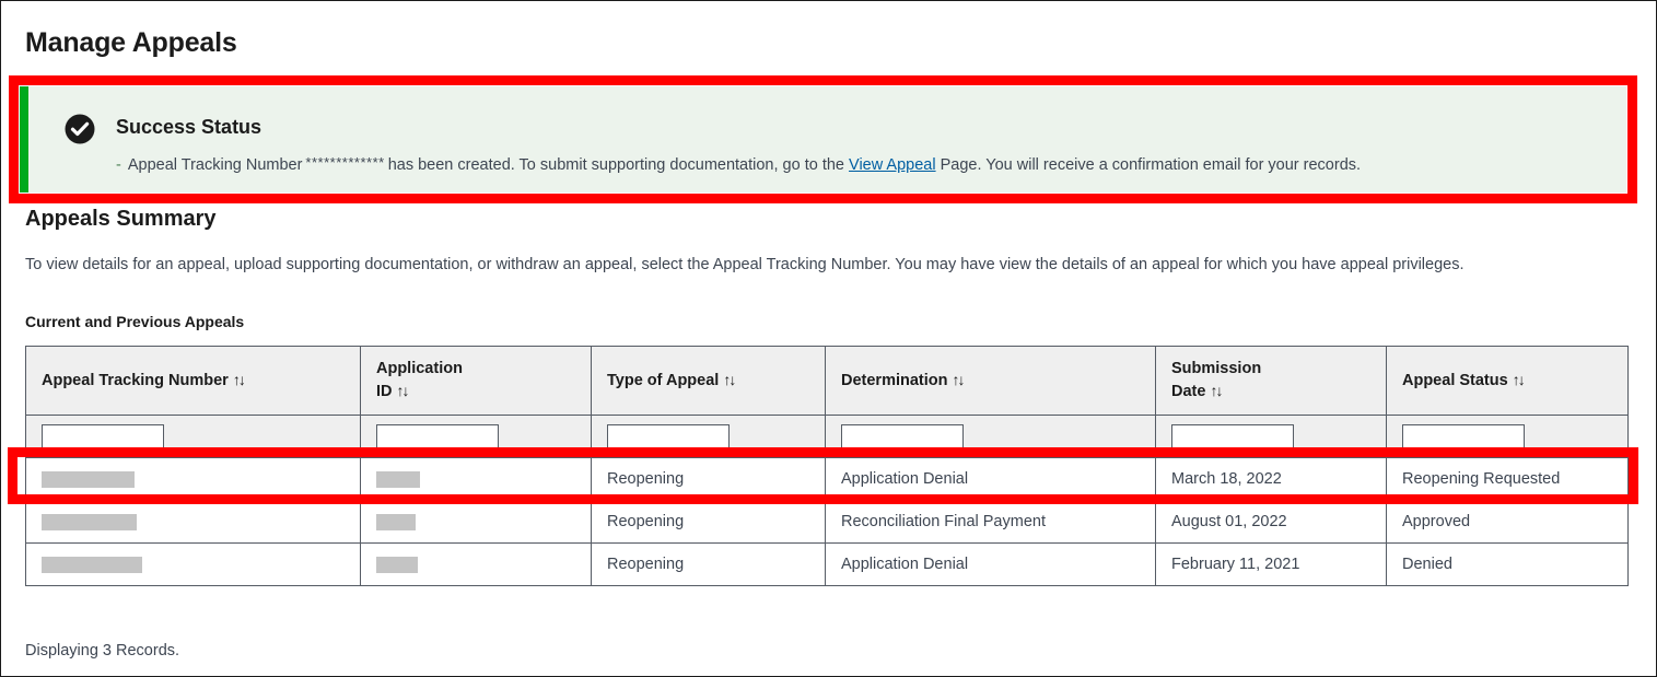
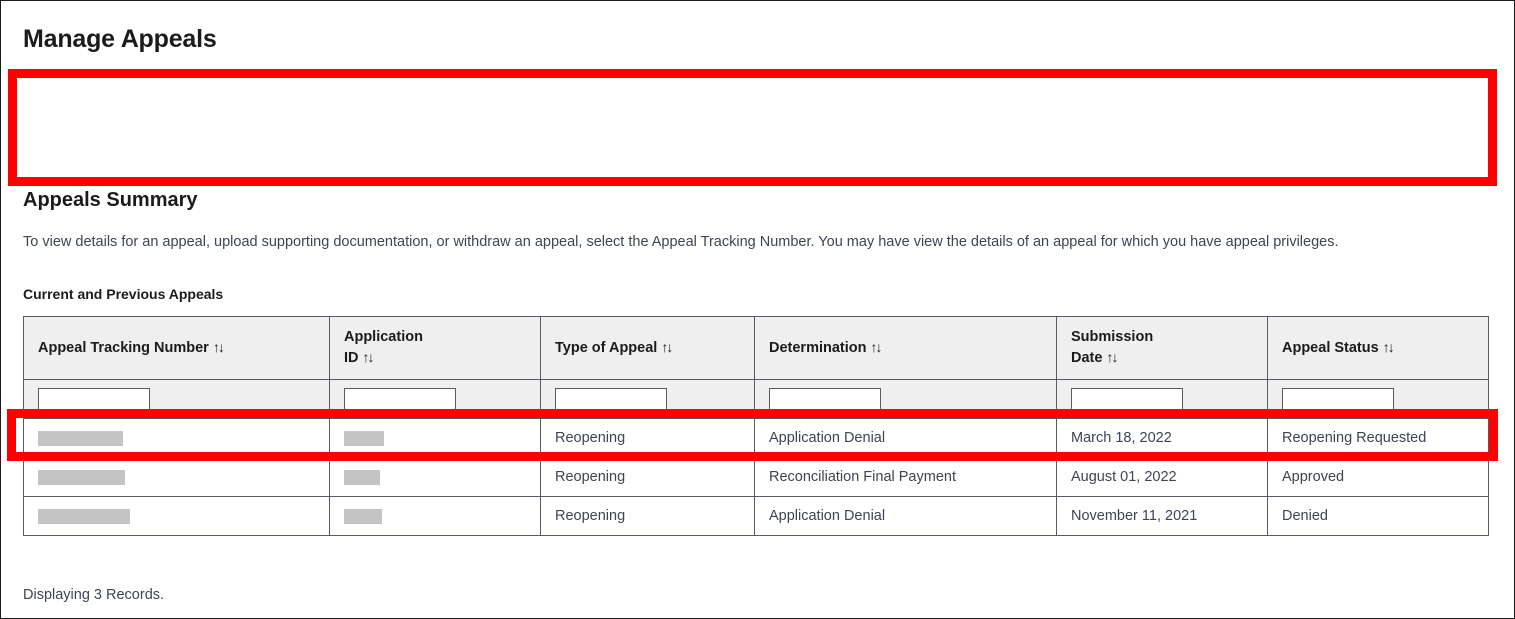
  Manage Appeals
- Success Status
- - Appeal Tracking Number ************* has been created. To submit supporting documentation, go to the View Appeal Page. You will receive a confirmation email for your records.
  Appeals Summary
  To view details for an appeal, upload supporting documentation, or withdraw an appeal, select the Appeal Tracking Number. You may have view the details of an appeal for which you have appeal privileges.
  Current and Previous Appeals
  Appeal Tracking Number ↑↓	Application ID ↑↓	Type of Appeal ↑↓	Determination ↑↓	Submission Date ↑↓	Appeal Status ↑↓
  		Reopening	Application Denial	March 18, 2022	Reopening Requested
  		Reopening	Reconciliation Final Payment	August 01, 2022	Approved
- 		Reopening	Application Denial	February 11, 2021	Denied
+ 		Reopening	Application Denial	November 11, 2021	Denied
  Displaying 3 Records.
